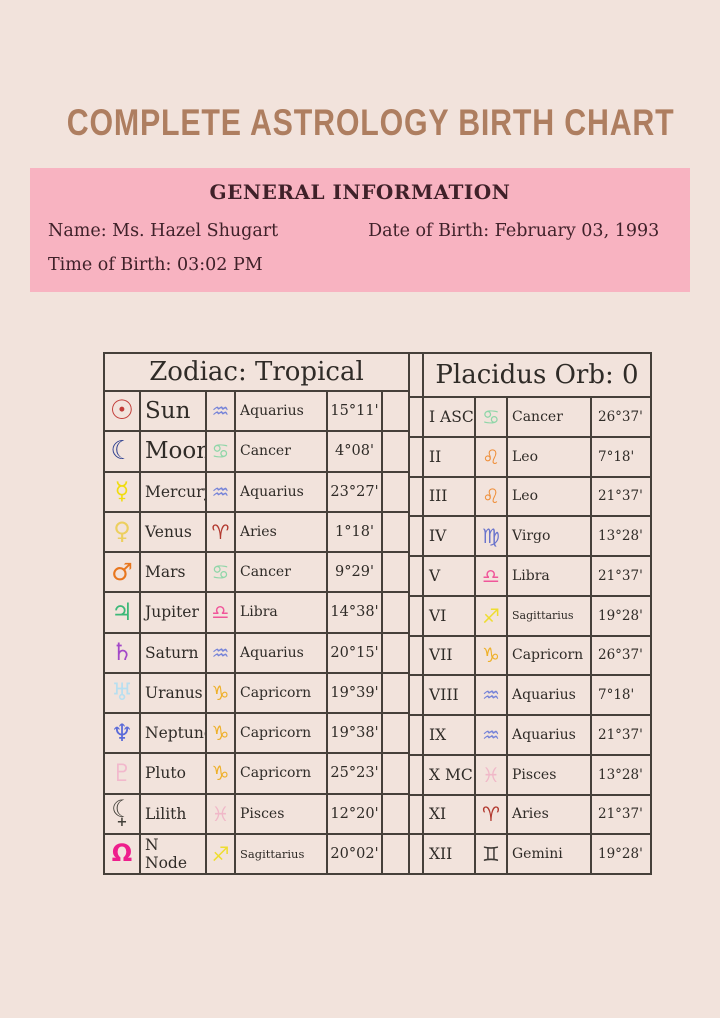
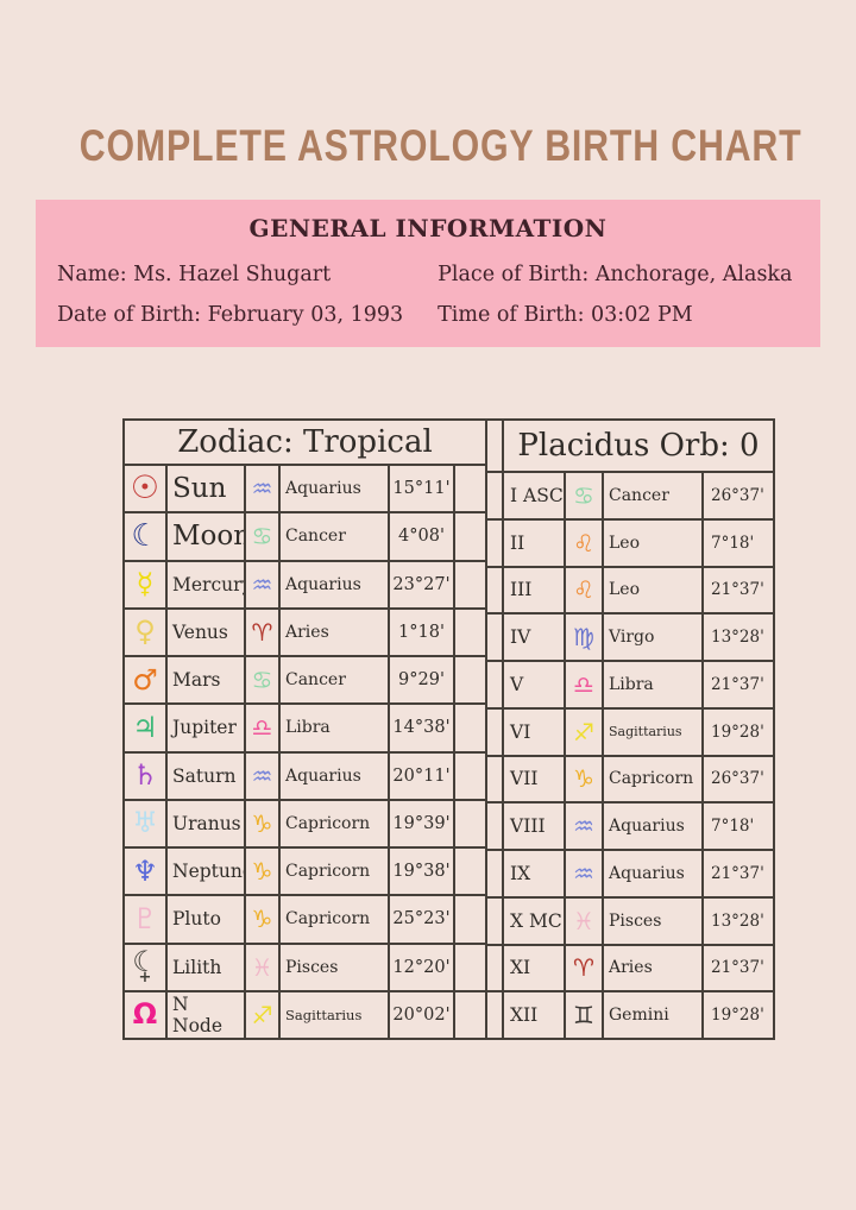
  COMPLETE ASTROLOGY BIRTH CHART
  GENERAL INFORMATION
  Name: Ms. Hazel Shugart
+ Place of Birth: Anchorage, Alaska
  Date of Birth: February 03, 1993
  Time of Birth: 03:02 PM
  Zodiac: Tropical
  ☉
  Sun
  ♒
  Aquarius
  15°11'
  ☾
  Moon
  ♋
  Cancer
  4°08'
  ☿
  Mercur
  ♒
  Aquarius
  23°27'
  ♀
  Venus
  ♈
  Aries
  1°18'
  ♂
  Mars
  ♋
  Cancer
  9°29'
  ♃
  Jupiter
  ♎
  Libra
  14°38'
  ♄
  Saturn
  ♒
  Aquarius
- 20°15'
+ 20°11'
  ♅
  Uranus
  ♑
  Capricorn
  19°39'
  ♆
  Neptun
  ♑
  Capricorn
  19°38'
  ♇
  Pluto
  ♑
  Capricorn
  25°23'
  ☾
  Lilith
  ♓
  Pisces
  12°20'
  Ω
  N Node
  ♐
  Sagittarius
  20°02'
  Placidus Orb: 0
  I ASC
  ♋
  Cancer
  26°37'
  II
  ♌
  Leo
  7°18'
  III
  ♌
  Leo
  21°37'
  IV
  ♍
  Virgo
  13°28'
  V
  ♎
  Libra
  21°37'
  VI
  ♐
  Sagittarius
  19°28'
  VII
  ♑
  Capricorn
  26°37'
  VIII
  ♒
  Aquarius
  7°18'
  IX
  ♒
  Aquarius
  21°37'
  X MC
  ♓
  Pisces
  13°28'
  XI
  ♈
  Aries
  21°37'
  XII
  ♊
  Gemini
  19°28'
